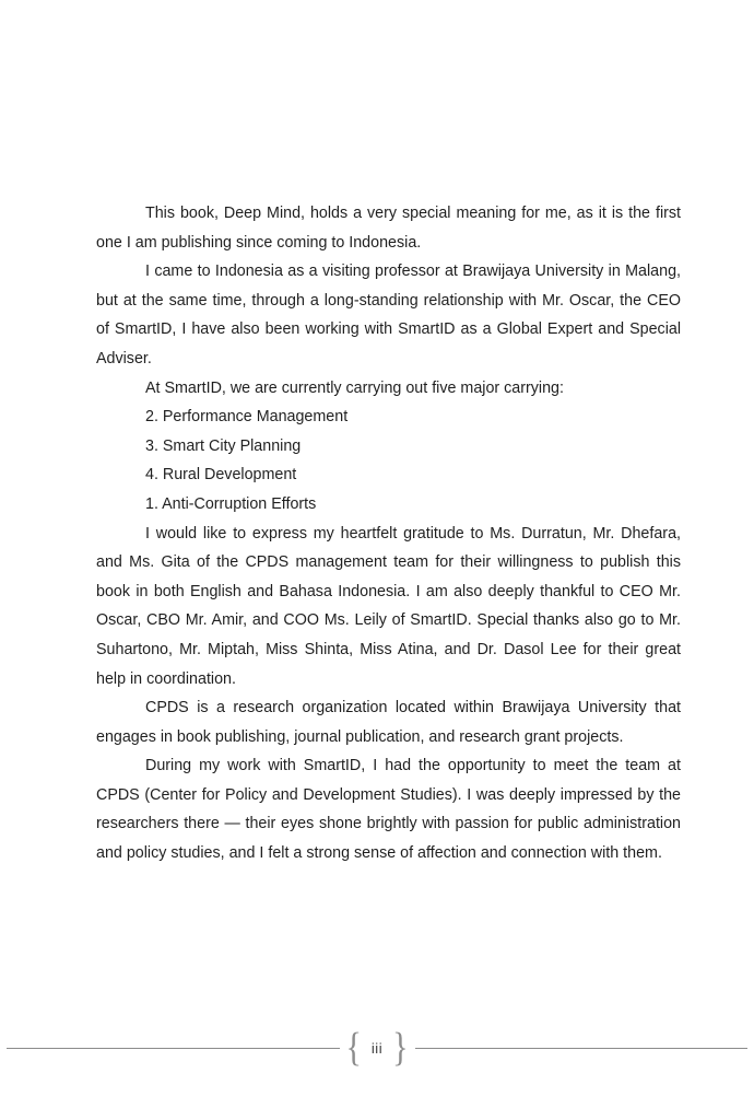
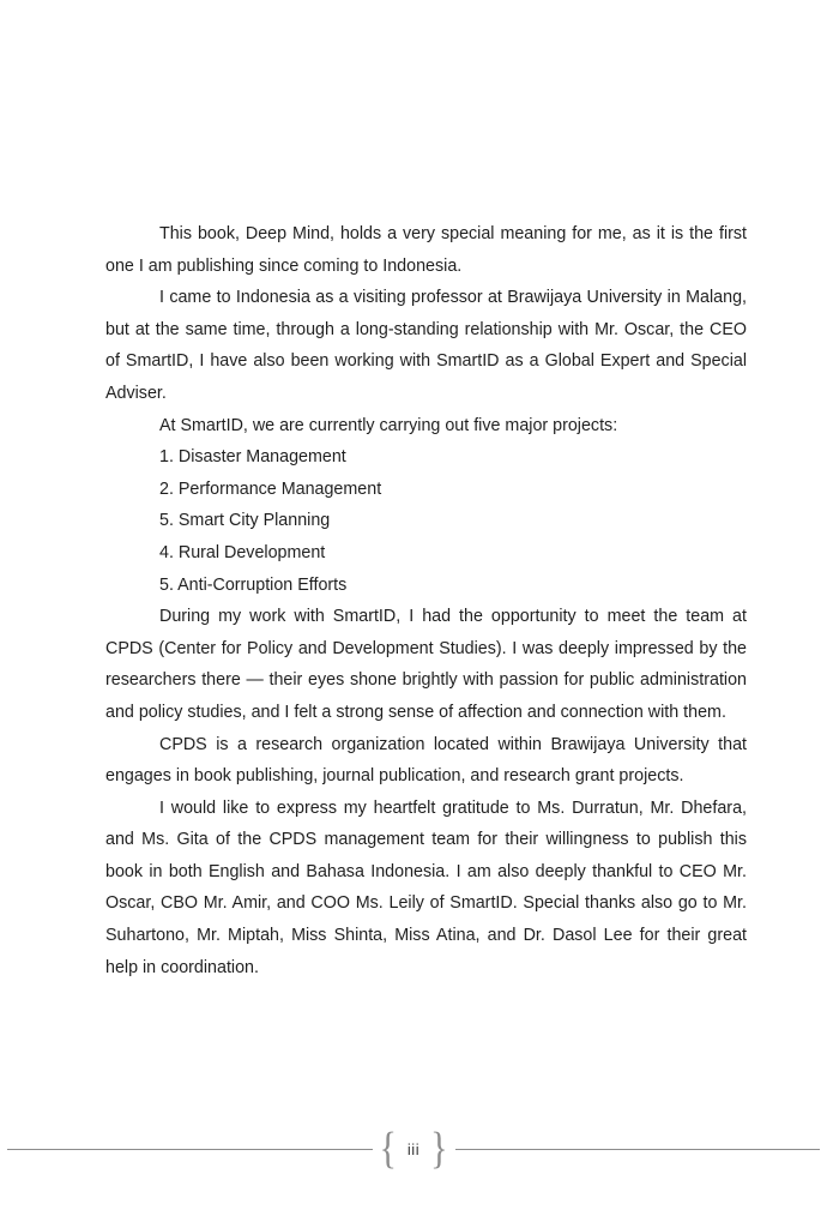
  This book, Deep Mind, holds a very special meaning for me, as it is the first one I am publishing since coming to Indonesia.
  I came to Indonesia as a visiting professor at Brawijaya University in Malang, but at the same time, through a long-standing relationship with Mr. Oscar, the CEO of SmartID, I have also been working with SmartID as a Global Expert and Special Adviser.
- At SmartID, we are currently carrying out five major carrying:
+ At SmartID, we are currently carrying out five major projects:
+ 1. Disaster Management
  2. Performance Management
- 3. Smart City Planning
+ 5. Smart City Planning
  4. Rural Development
- 1. Anti-Corruption Efforts
+ 5. Anti-Corruption Efforts
- I would like to express my heartfelt gratitude to Ms. Durratun, Mr. Dhefara, and Ms. Gita of the CPDS management team for their willingness to publish this book in both English and Bahasa Indonesia. I am also deeply thankful to CEO Mr. Oscar, CBO Mr. Amir, and COO Ms. Leily of SmartID. Special thanks also go to Mr. Suhartono, Mr. Miptah, Miss Shinta, Miss Atina, and Dr. Dasol Lee for their great help in coordination.
+ During my work with SmartID, I had the opportunity to meet the team at CPDS (Center for Policy and Development Studies). I was deeply impressed by the researchers there — their eyes shone brightly with passion for public administration and policy studies, and I felt a strong sense of affection and connection with them.
  CPDS is a research organization located within Brawijaya University that engages in book publishing, journal publication, and research grant projects.
- During my work with SmartID, I had the opportunity to meet the team at CPDS (Center for Policy and Development Studies). I was deeply impressed by the researchers there — their eyes shone brightly with passion for public administration and policy studies, and I felt a strong sense of affection and connection with them.
+ I would like to express my heartfelt gratitude to Ms. Durratun, Mr. Dhefara, and Ms. Gita of the CPDS management team for their willingness to publish this book in both English and Bahasa Indonesia. I am also deeply thankful to CEO Mr. Oscar, CBO Mr. Amir, and COO Ms. Leily of SmartID. Special thanks also go to Mr. Suhartono, Mr. Miptah, Miss Shinta, Miss Atina, and Dr. Dasol Lee for their great help in coordination.
  {
  iii
  }
